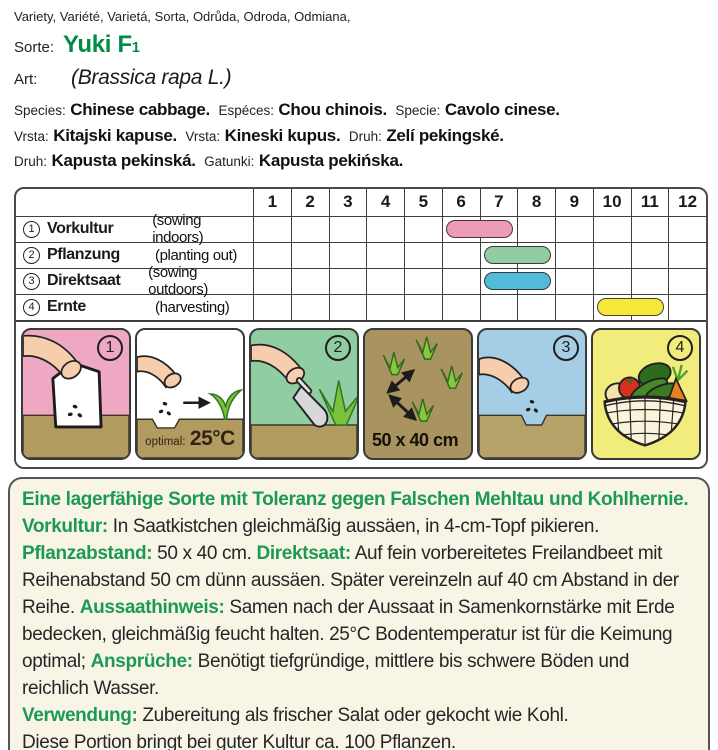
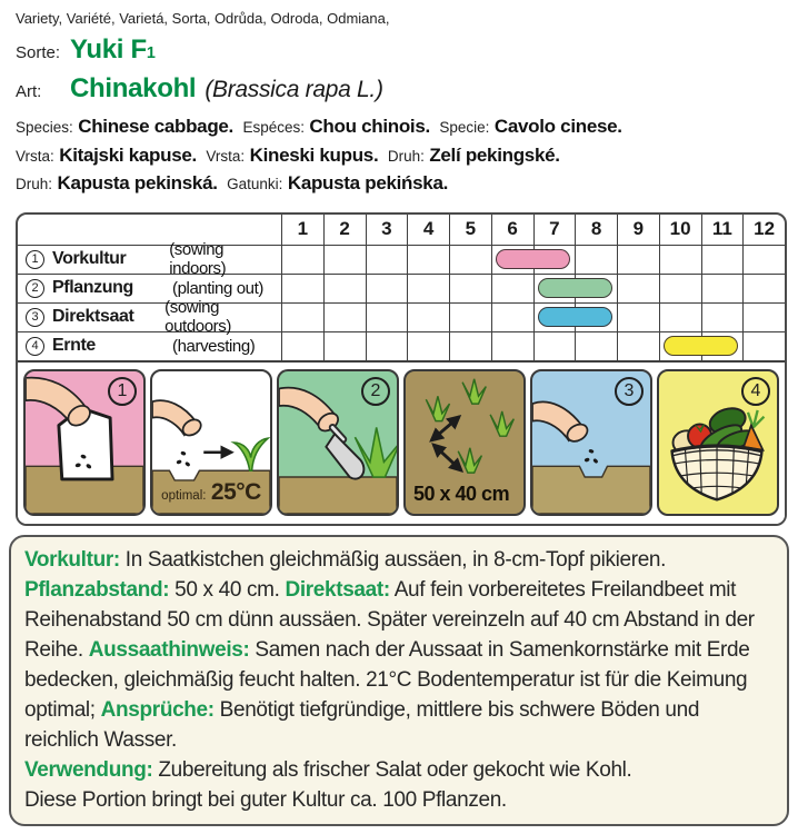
  Variety, Variété, Varietá, Sorta, Odrůda, Odroda, Odmiana,
  Sorte:
  Yuki F1
  Art:
+ Chinakohl
  (Brassica rapa L.)
  Species: Chinese cabbage. Espéces: Chou chinois. Specie: Cavolo cinese.
  Vrsta: Kitajski kapuse. Vrsta: Kineski kupus. Druh: Zelí pekingské.
  Druh: Kapusta pekinská. Gatunki: Kapusta pekińska.
  1
  2
  3
  4
  5
  6
  7
  8
  9
  10
  11
  12
  1
  Vorkultur
  (sowing indoors)
  2
  Pflanzung
  (planting out)
  3
  Direktsaat
  (sowing outdoors)
  4
  Ernte
  (harvesting)
  1
  optimal: 25°C
  2
  50 x 40 cm
  3
  4
- Eine lagerfähige Sorte mit Toleranz gegen Falschen Mehltau und Kohlhernie.
- Vorkultur: In Saatkistchen gleichmäßig aussäen, in 4-cm-Topf pikieren.
+ Vorkultur: In Saatkistchen gleichmäßig aussäen, in 8-cm-Topf pikieren.
- Pflanzabstand: 50 x 40 cm. Direktsaat: Auf fein vorbereitetes Freilandbeet mit Reihenabstand 50 cm dünn aussäen. Später vereinzeln auf 40 cm Abstand in der Reihe. Aussaathinweis: Samen nach der Aussaat in Samenkornstärke mit Erde bedecken, gleichmäßig feucht halten. 25°C Bodentemperatur ist für die Keimung optimal; Ansprüche: Benötigt tiefgründige, mittlere bis schwere Böden und reichlich Wasser.
+ Pflanzabstand: 50 x 40 cm. Direktsaat: Auf fein vorbereitetes Freilandbeet mit Reihenabstand 50 cm dünn aussäen. Später vereinzeln auf 40 cm Abstand in der Reihe. Aussaathinweis: Samen nach der Aussaat in Samenkornstärke mit Erde bedecken, gleichmäßig feucht halten. 21°C Bodentemperatur ist für die Keimung optimal; Ansprüche: Benötigt tiefgründige, mittlere bis schwere Böden und reichlich Wasser.
  Verwendung: Zubereitung als frischer Salat oder gekocht wie Kohl.
  Diese Portion bringt bei guter Kultur ca. 100 Pflanzen.
